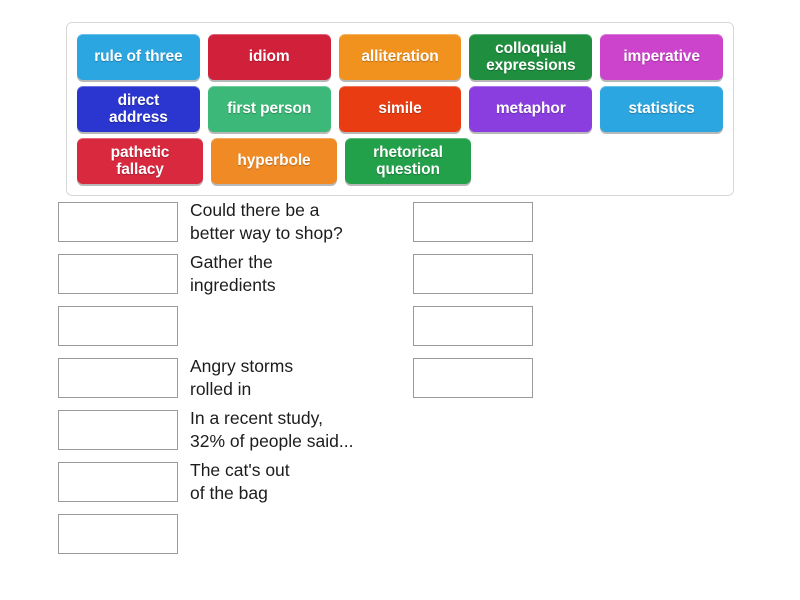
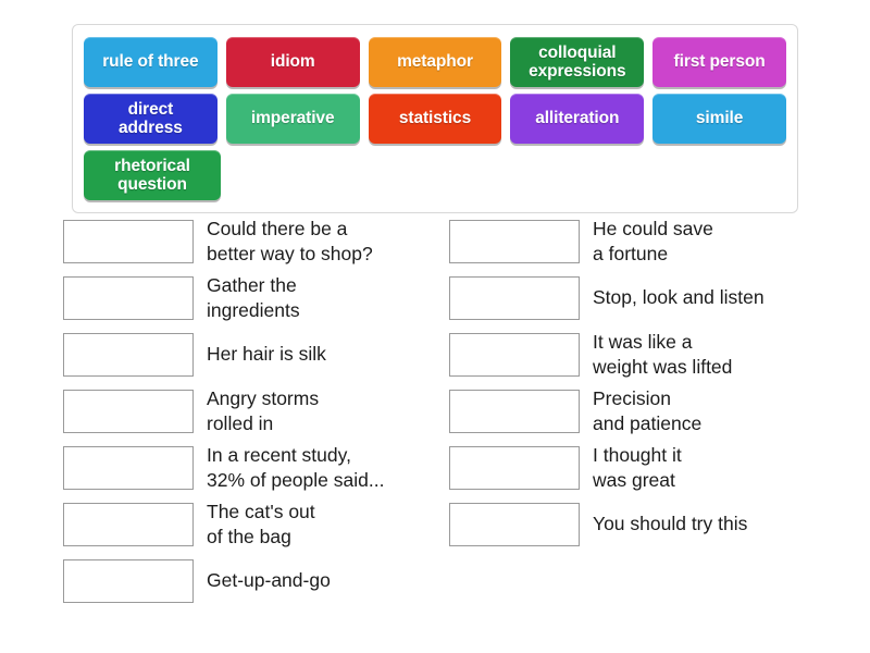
  rule of three
  idiom
- alliteration
+ metaphor
  colloquial
  expressions
- imperative
+ first person
  direct
  address
- first person
+ imperative
- simile
+ statistics
- metaphor
+ alliteration
- statistics
+ simile
- pathetic
- fallacy
- hyperbole
  rhetorical
  question
  Could there be a
  better way to shop?
  Gather the
  ingredients
+ Her hair is silk
  Angry storms
  rolled in
  In a recent study,
  32% of people said...
  The cat's out
  of the bag
+ Get-up-and-go
+ He could save
+ a fortune
+ Stop, look and listen
+ It was like a
+ weight was lifted
+ Precision
+ and patience
+ I thought it
+ was great
+ You should try this
